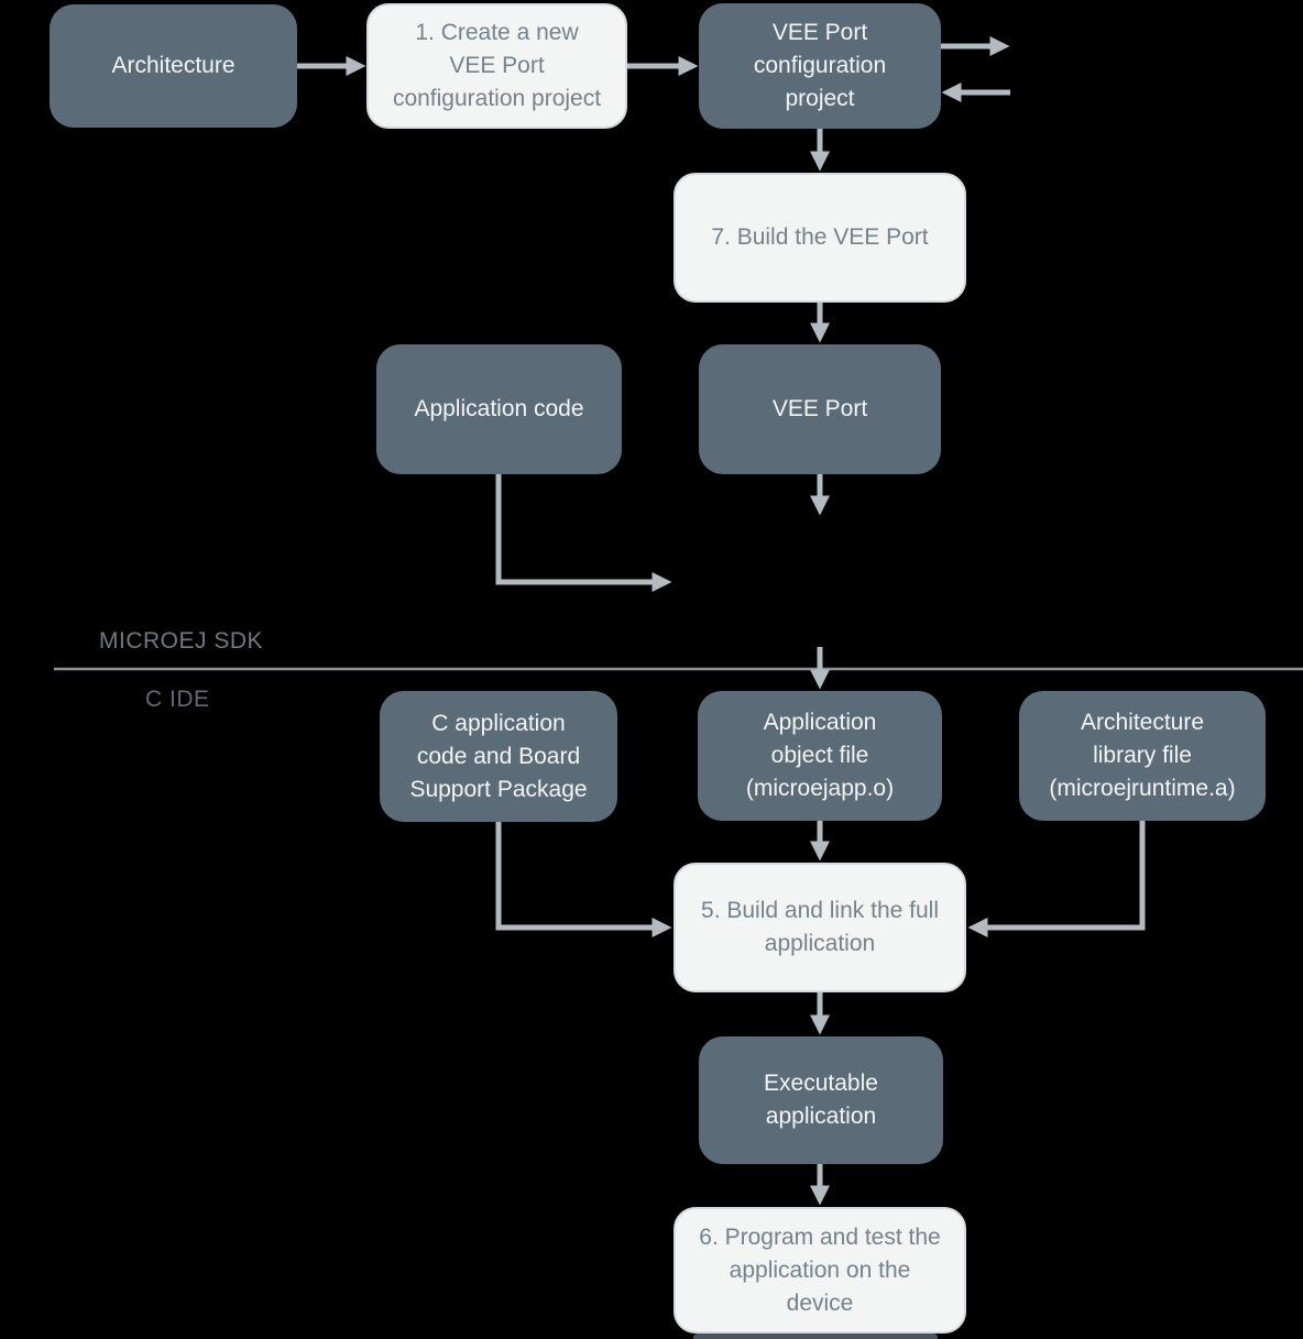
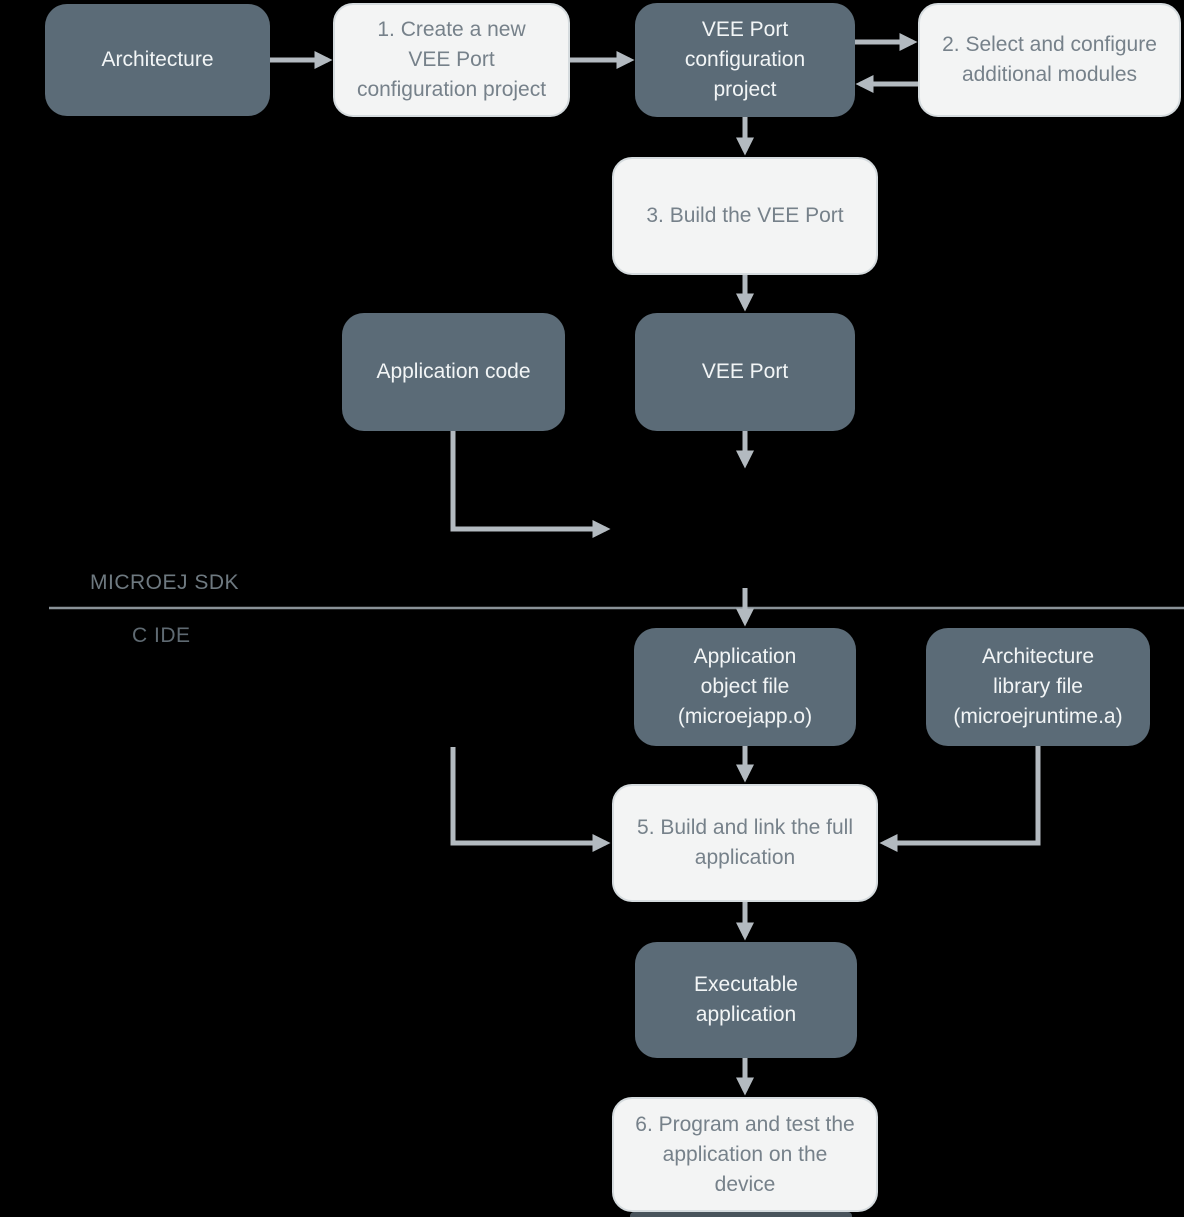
  Architecture
  1. Create a new
  VEE Port
  configuration project
  VEE Port
  configuration
  project
+ 2. Select and configure
+ additional modules
- 7. Build the VEE Port
+ 3. Build the VEE Port
  Application code
  VEE Port
  MICROEJ SDK
  C IDE
- C application
- code and Board
- Support Package
  Application
  object file
  (microejapp.o)
  Architecture
  library file
  (microejruntime.a)
  5. Build and link the full
  application
  Executable
  application
  6. Program and test the
  application on the
  device
